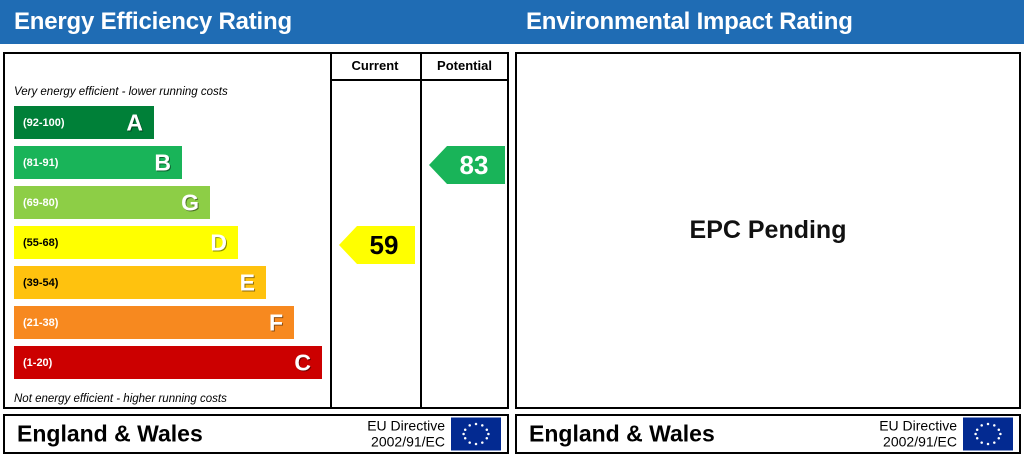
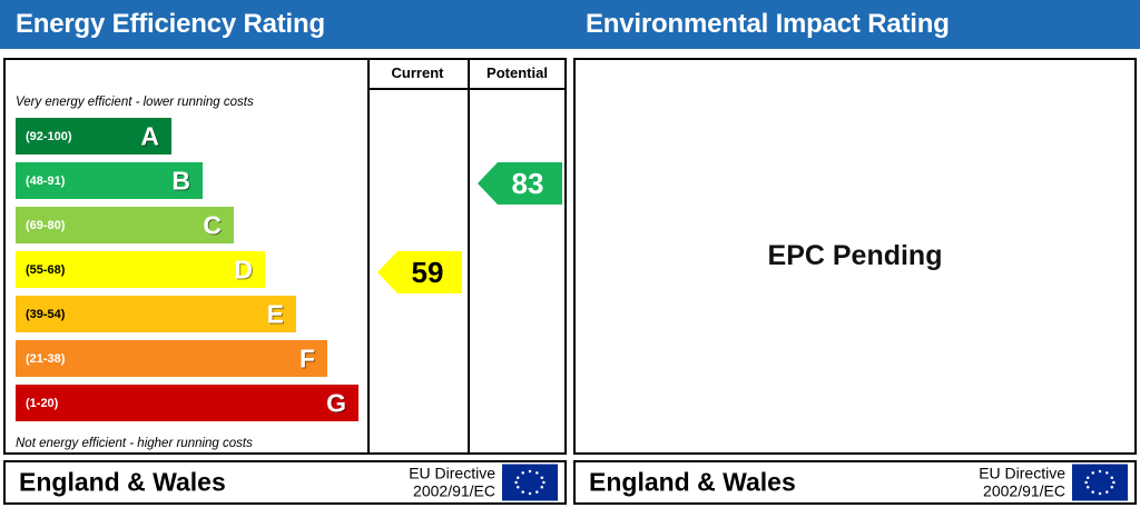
  Energy Efficiency Rating
  Current
  Potential
  Very energy efficient - lower running costs
  Not energy efficient - higher running costs
  (92-100)
  A
- (81-91)
+ (48-91)
  B
  (69-80)
- G
+ C
  (55-68)
  D
  (39-54)
  E
  (21-38)
  F
  (1-20)
- C
+ G
  59
  83
  England & Wales
  EU Directive
  2002/91/EC
  Environmental Impact Rating
  EPC Pending
  England & Wales
  EU Directive
  2002/91/EC
